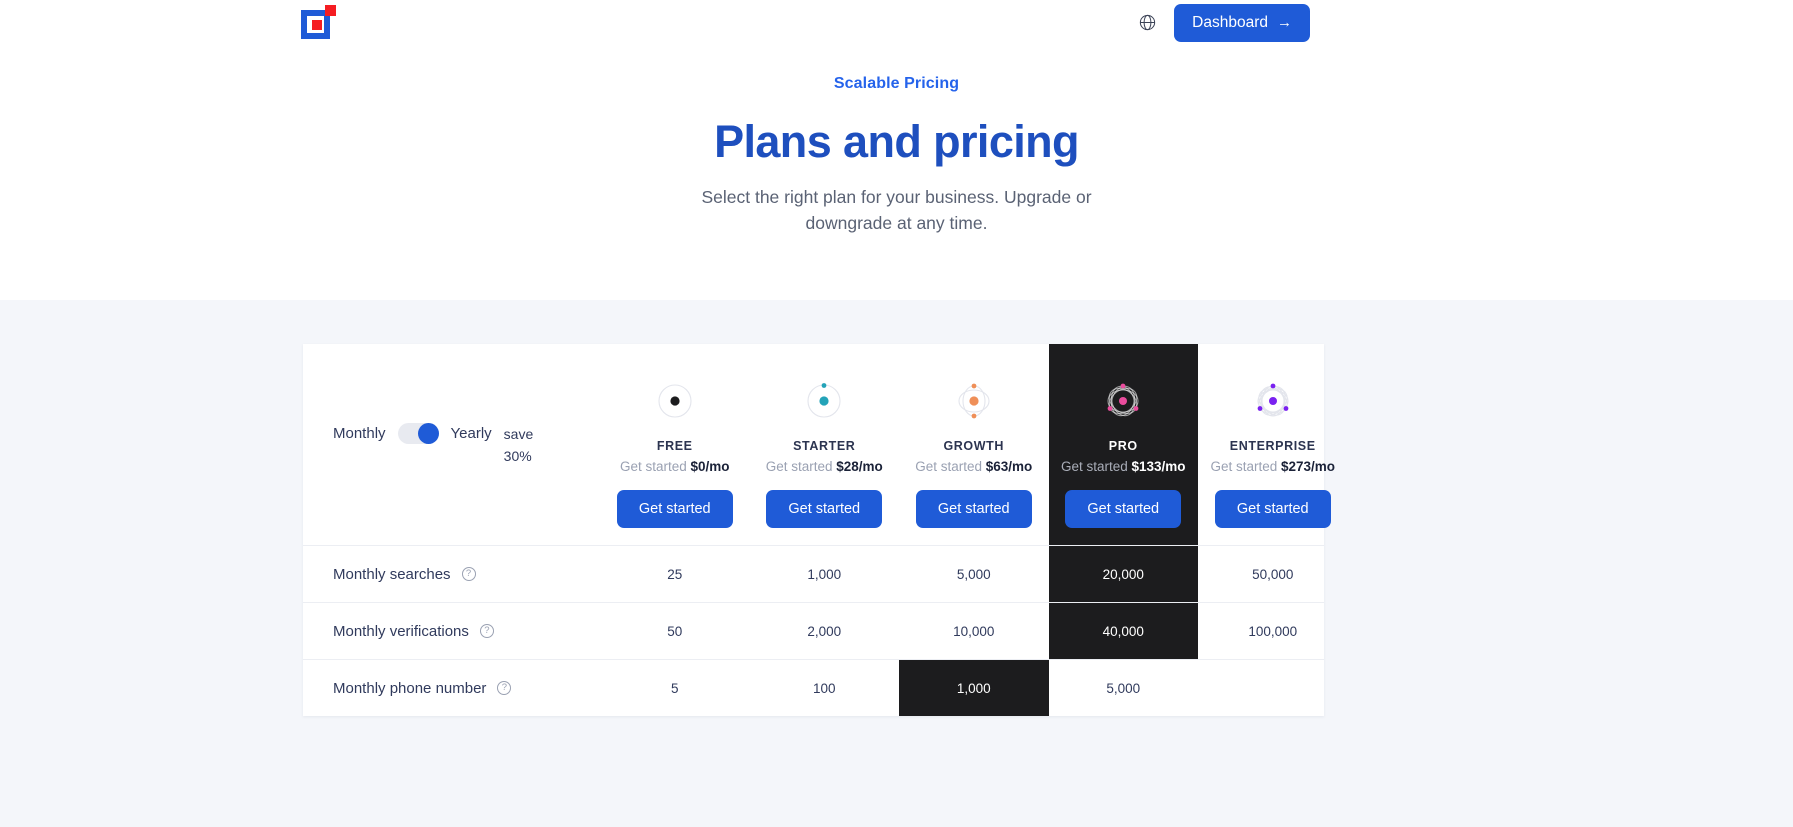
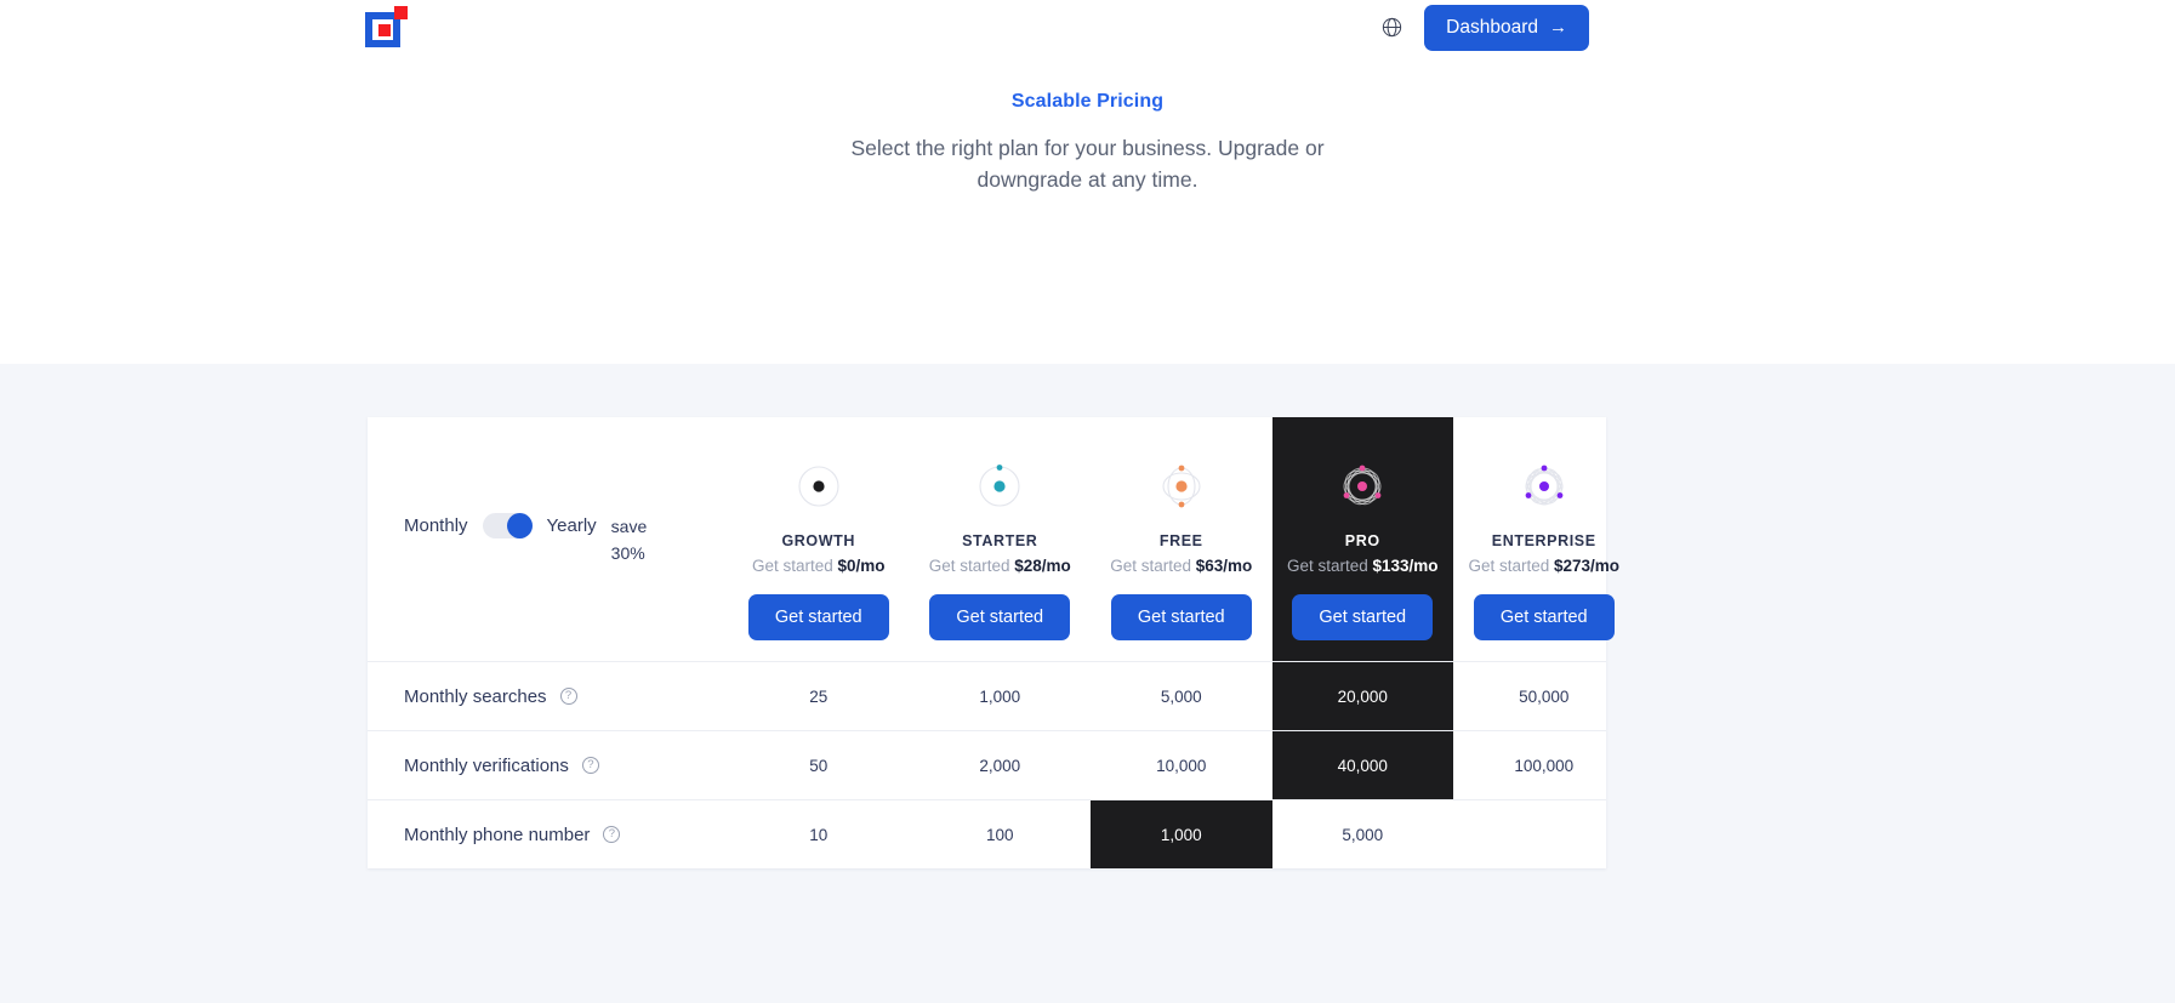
  Dashboard
  →
  Scalable Pricing
- Plans and pricing
  Select the right plan for your business. Upgrade or downgrade at any time.
  Monthly
  Yearly
  save 30%
- FREE
+ GROWTH
  Get started $0/mo
  Get started
  STARTER
  Get started $28/mo
  Get started
- GROWTH
+ FREE
  Get started $63/mo
  Get started
  PRO
  Get started $133/mo
  Get started
  ENTERPRISE
  Get started $273/mo
  Get started
  Monthly searches
  ?
  25
  1,000
  5,000
  20,000
  50,000
  Monthly verifications
  ?
  50
  2,000
  10,000
  40,000
  100,000
  Monthly phone number
  ?
- 5
+ 10
  100
  1,000
  5,000
